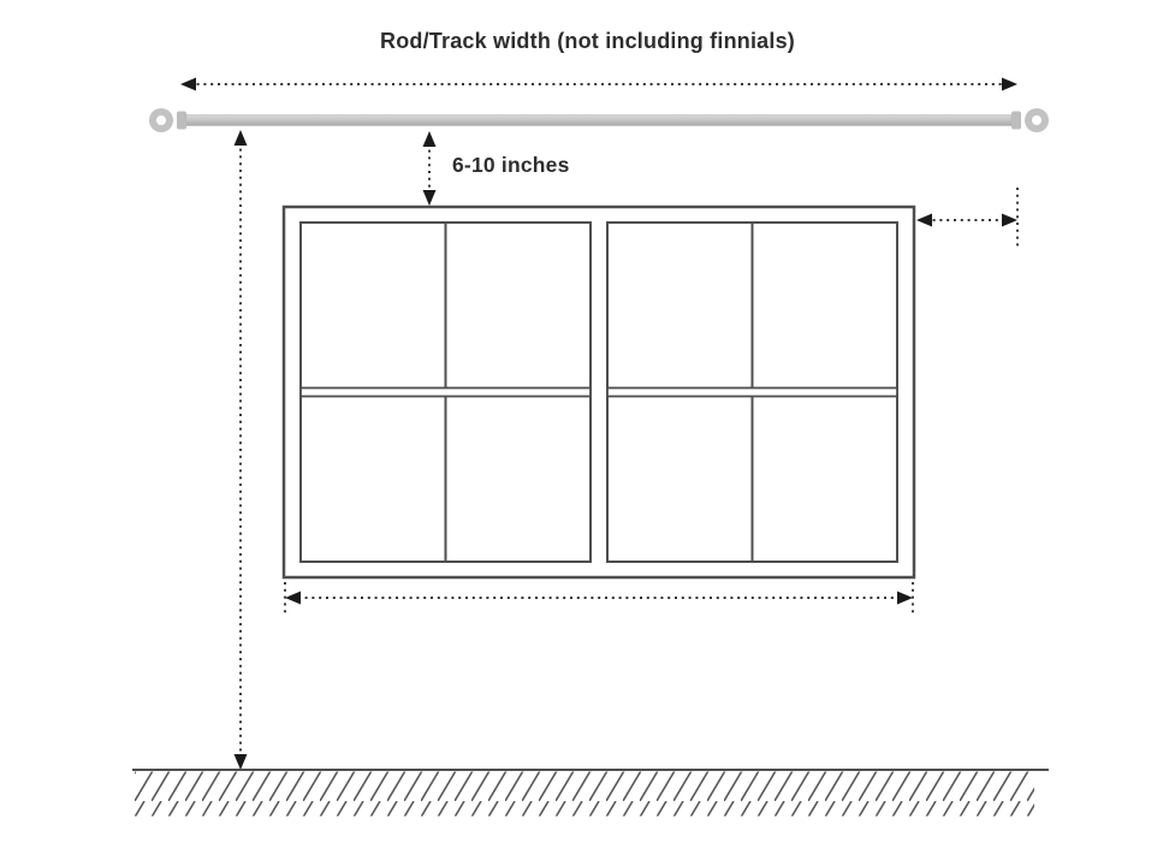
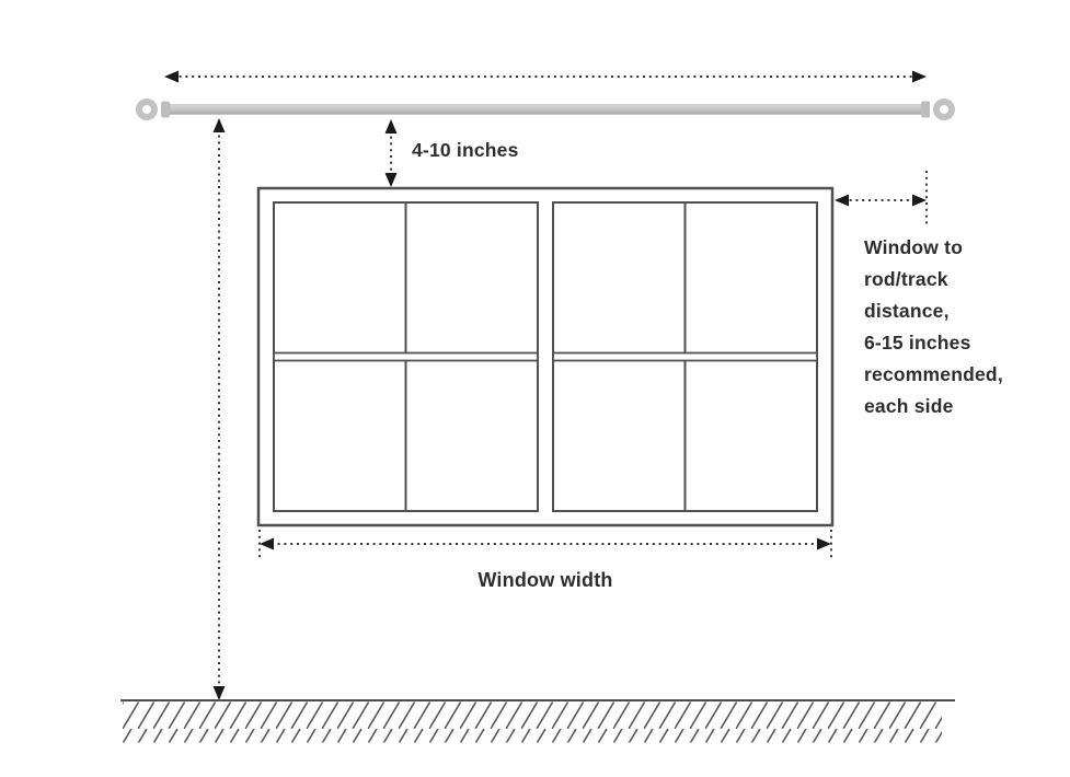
- Rod/Track width (not including finnials)
- 6-10 inches
+ 4-10 inches
+ Window to
+ rod/track
+ distance,
+ 6-15 inches
+ recommended,
+ each side
+ Window width
